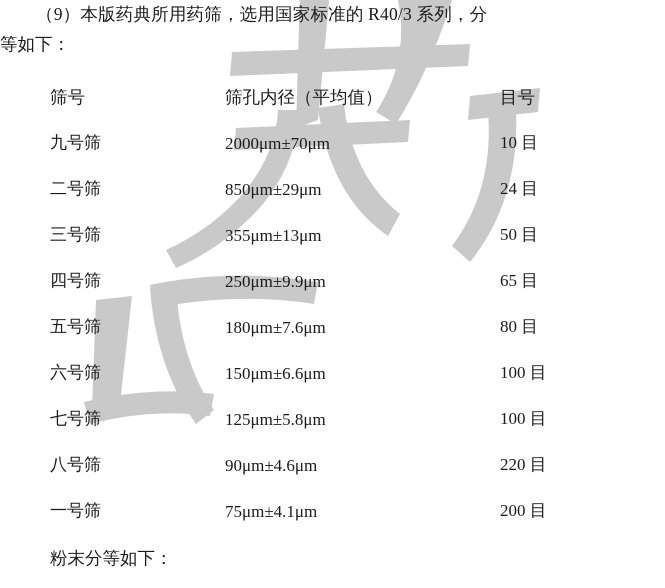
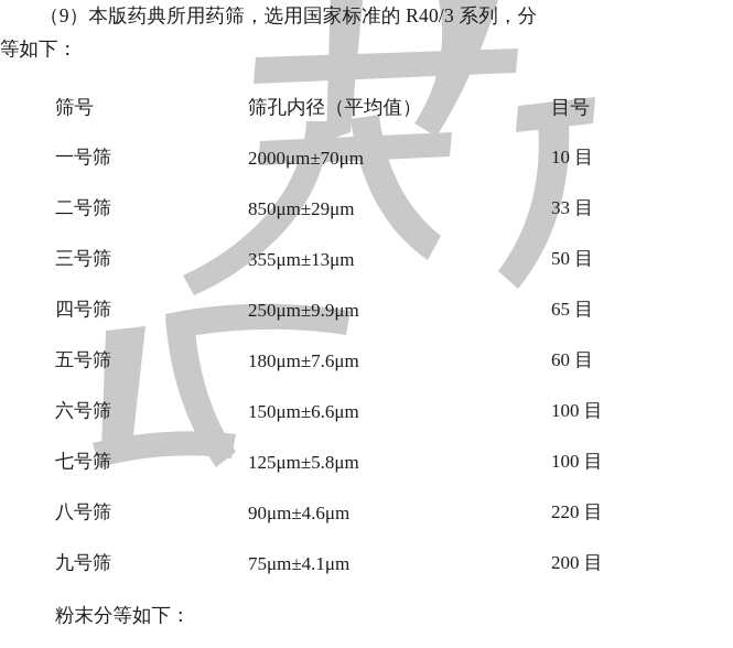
  （9）本版药典所用药筛，选用国家标准的 R40/3 系列，分
  等如下：
  筛号	筛孔内径（平均值）	目号
- 九号筛	2000μm±70μm	10 目
+ 一号筛	2000μm±70μm	10 目
- 二号筛	850μm±29μm	24 目
+ 二号筛	850μm±29μm	33 目
  三号筛	355μm±13μm	50 目
  四号筛	250μm±9.9μm	65 目
- 五号筛	180μm±7.6μm	80 目
+ 五号筛	180μm±7.6μm	60 目
  六号筛	150μm±6.6μm	100 目
  七号筛	125μm±5.8μm	100 目
  八号筛	90μm±4.6μm	220 目
- 一号筛	75μm±4.1μm	200 目
+ 九号筛	75μm±4.1μm	200 目
  粉末分等如下：
